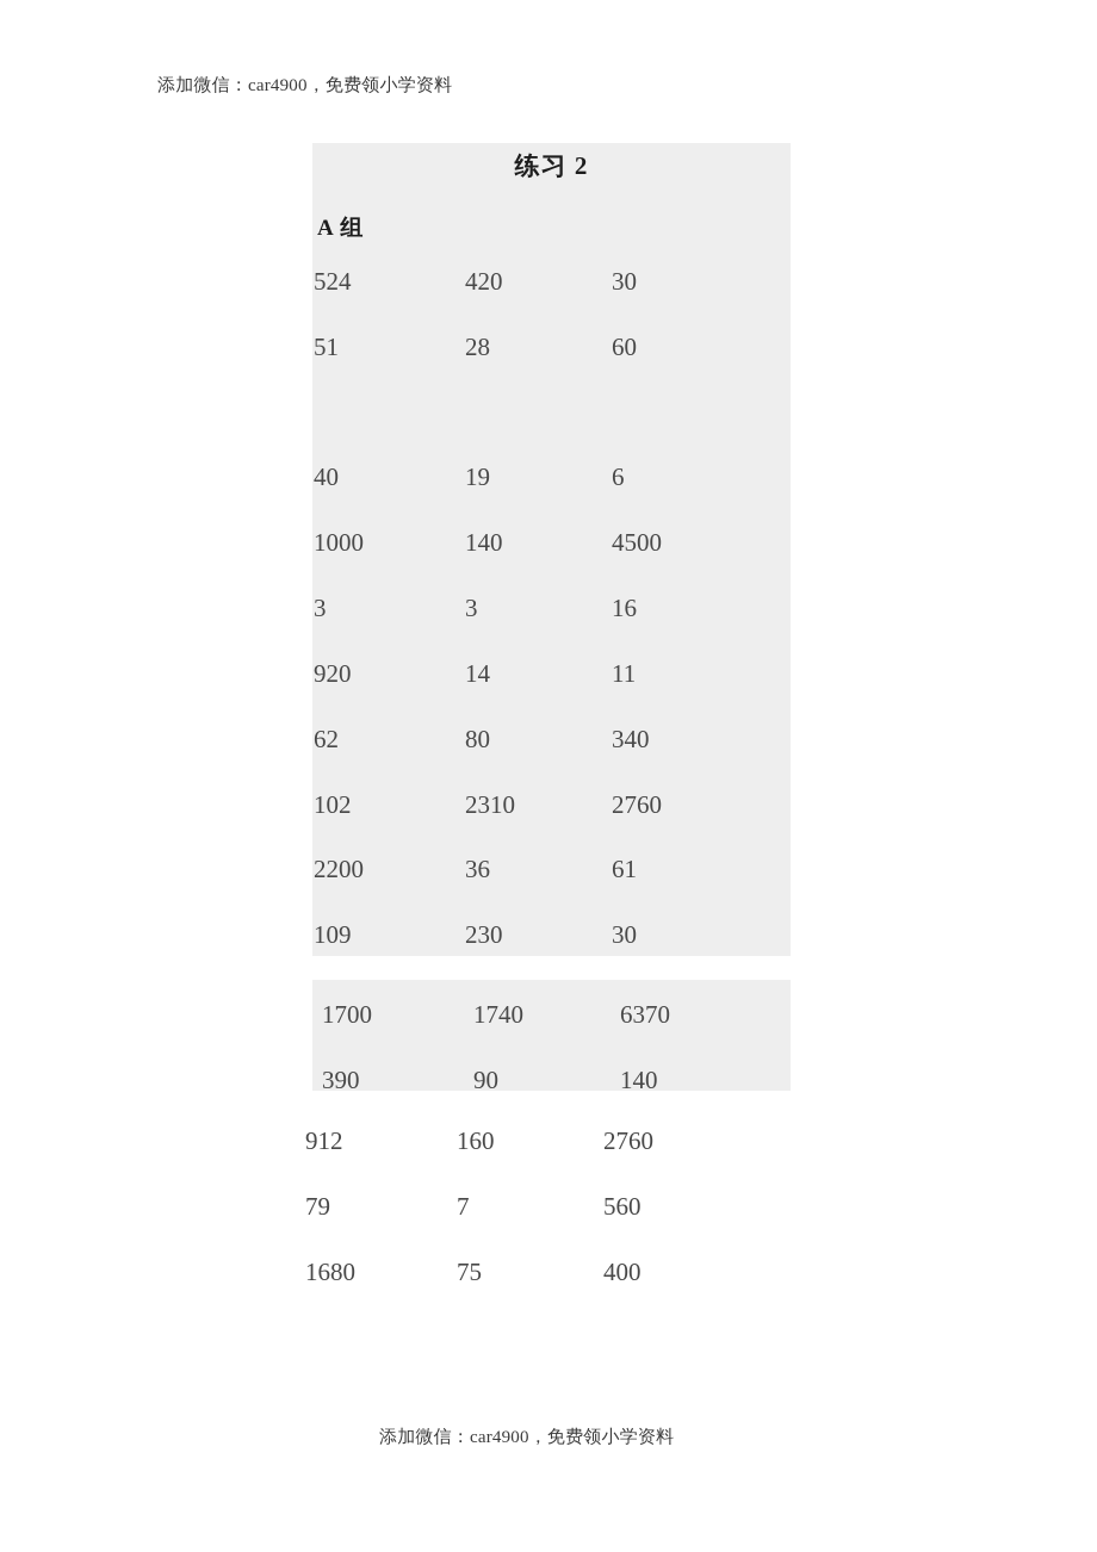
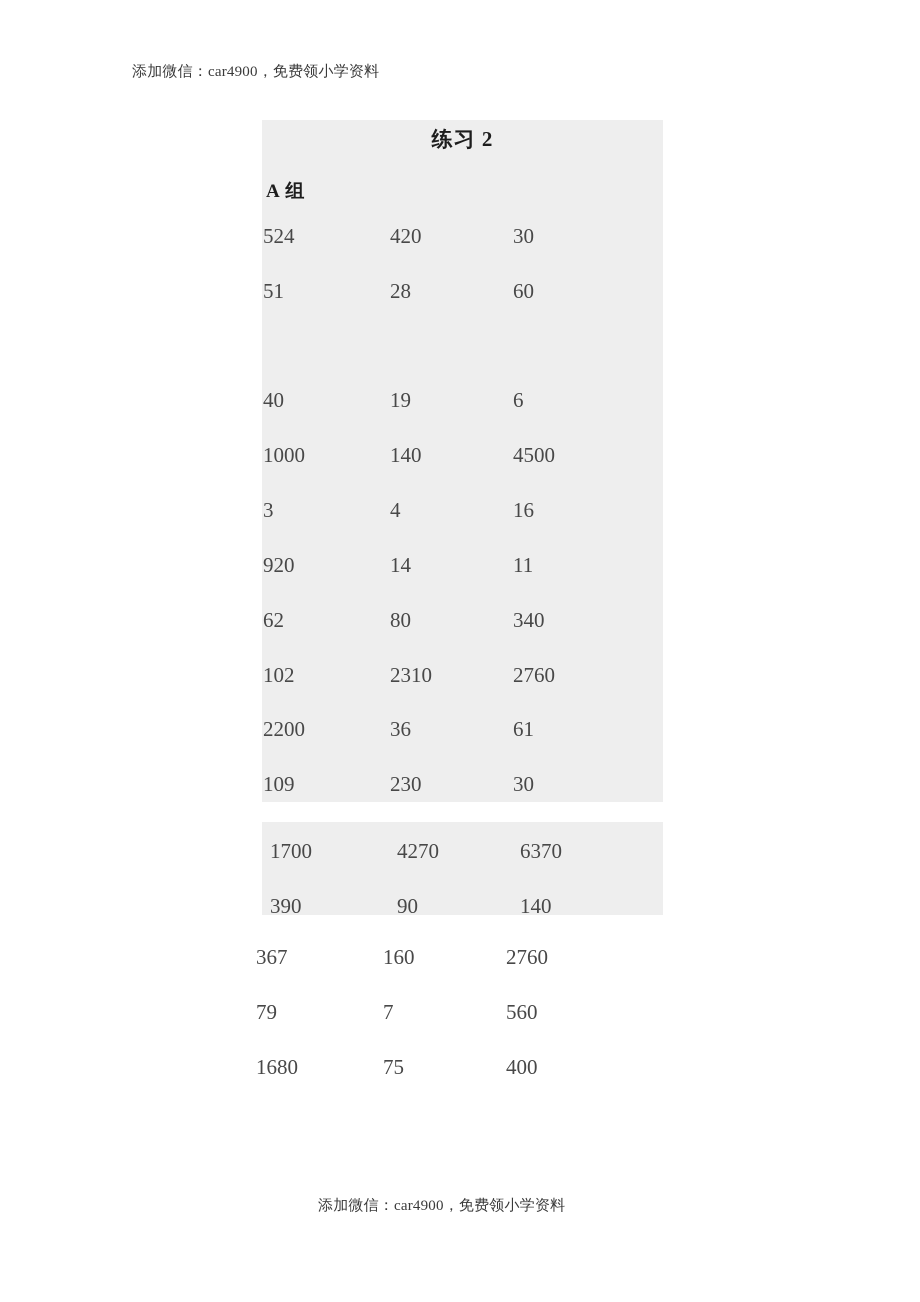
  添加微信：car4900，免费领小学资料
  练习 2
  A 组
  524 420 30
  51 28 60
  40 19 6
  1000 140 4500
- 3 3 16
+ 3 4 16
  920 14 11
  62 80 340
  102 2310 2760
  2200 36 61
  109 230 30
- 1700 1740 6370
+ 1700 4270 6370
  390 90 140
- 912 160 2760
+ 367 160 2760
  79 7 560
  1680 75 400
  添加微信：car4900，免费领小学资料
